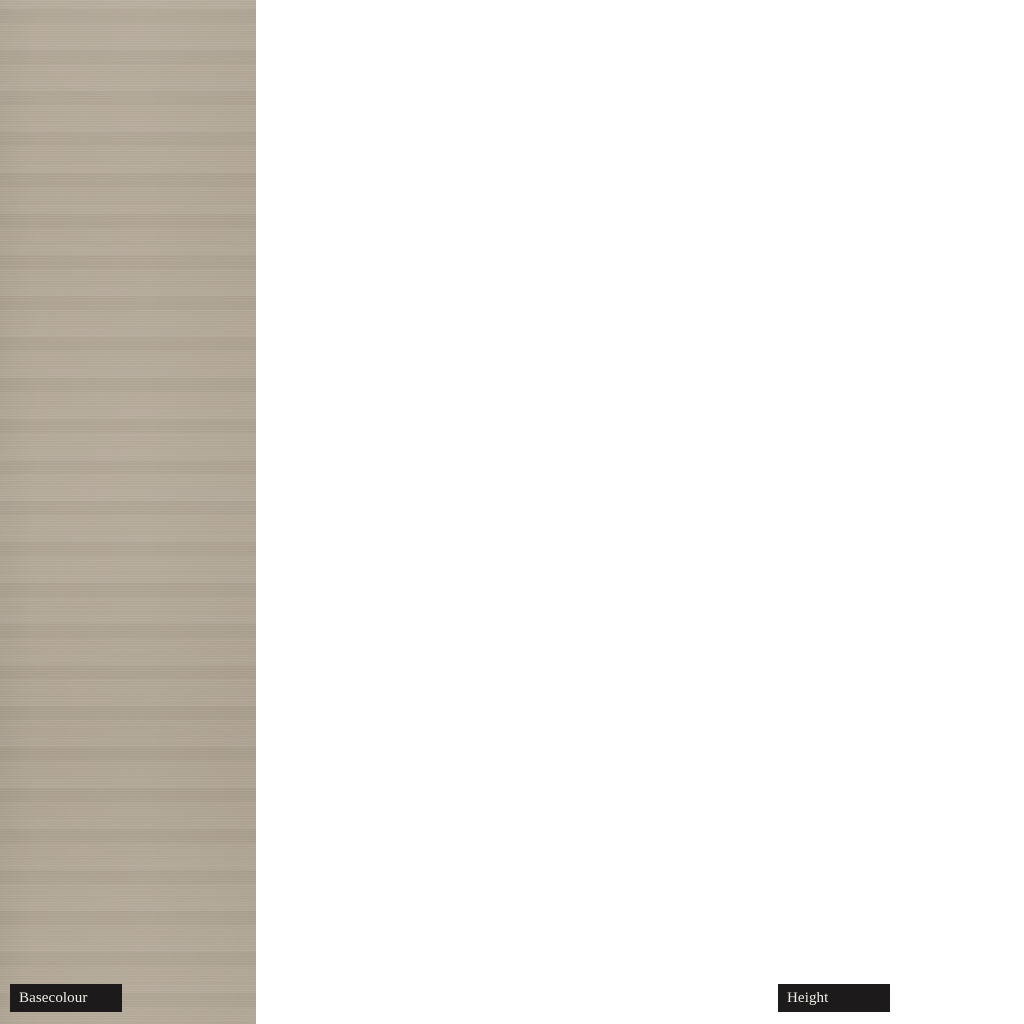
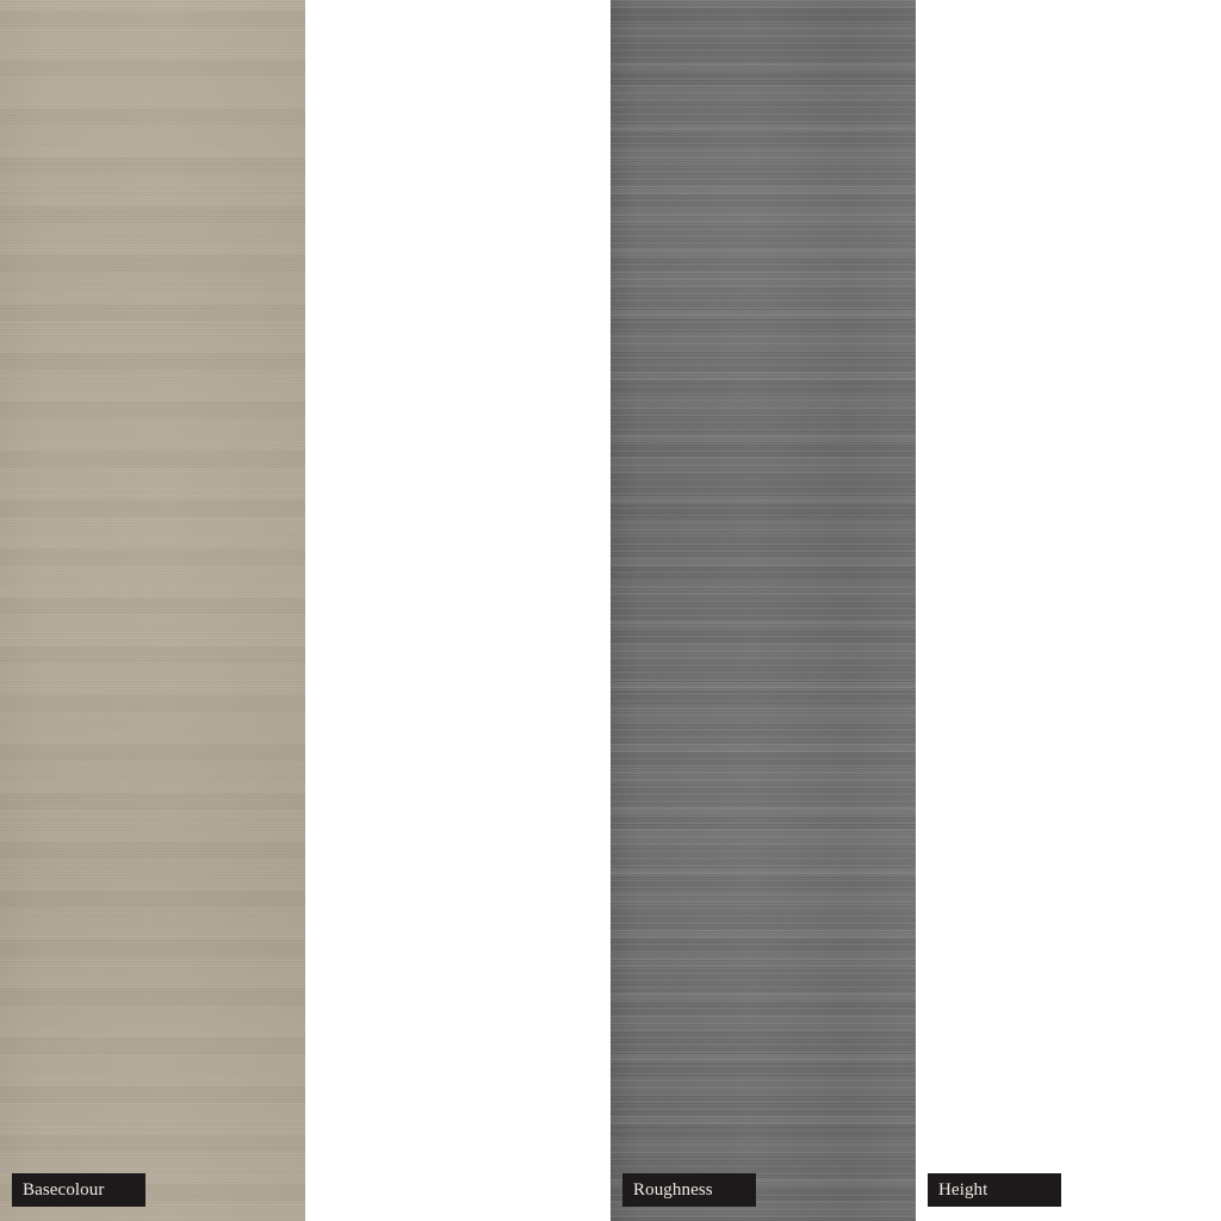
  Basecolour
+ Roughness
  Height
